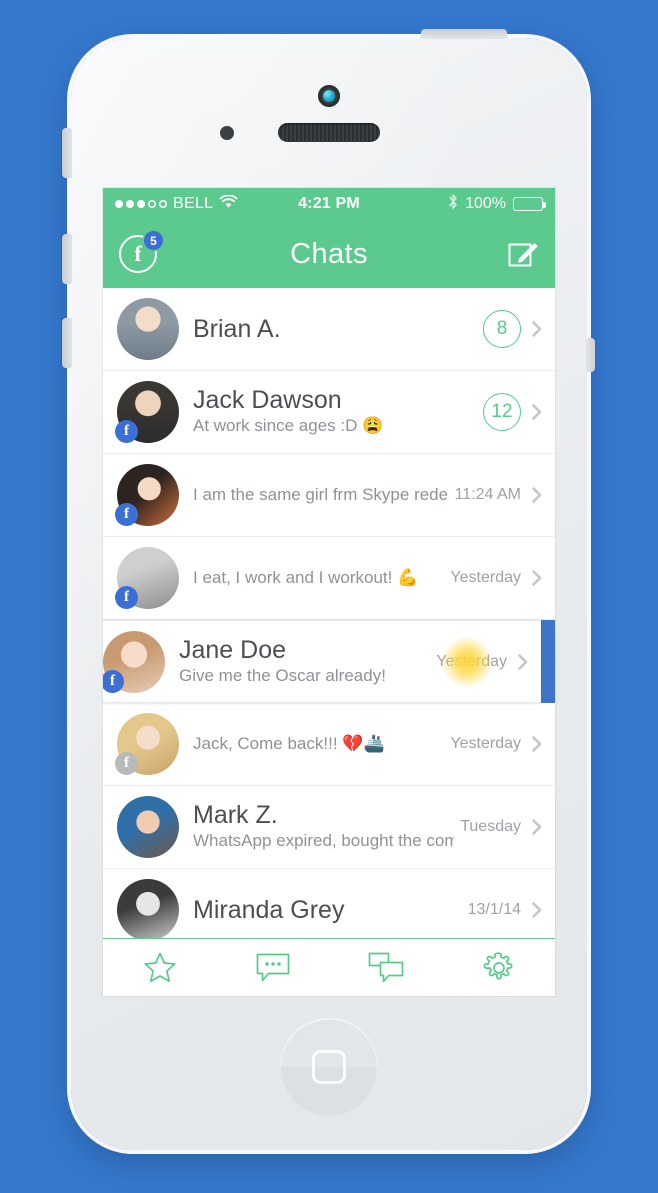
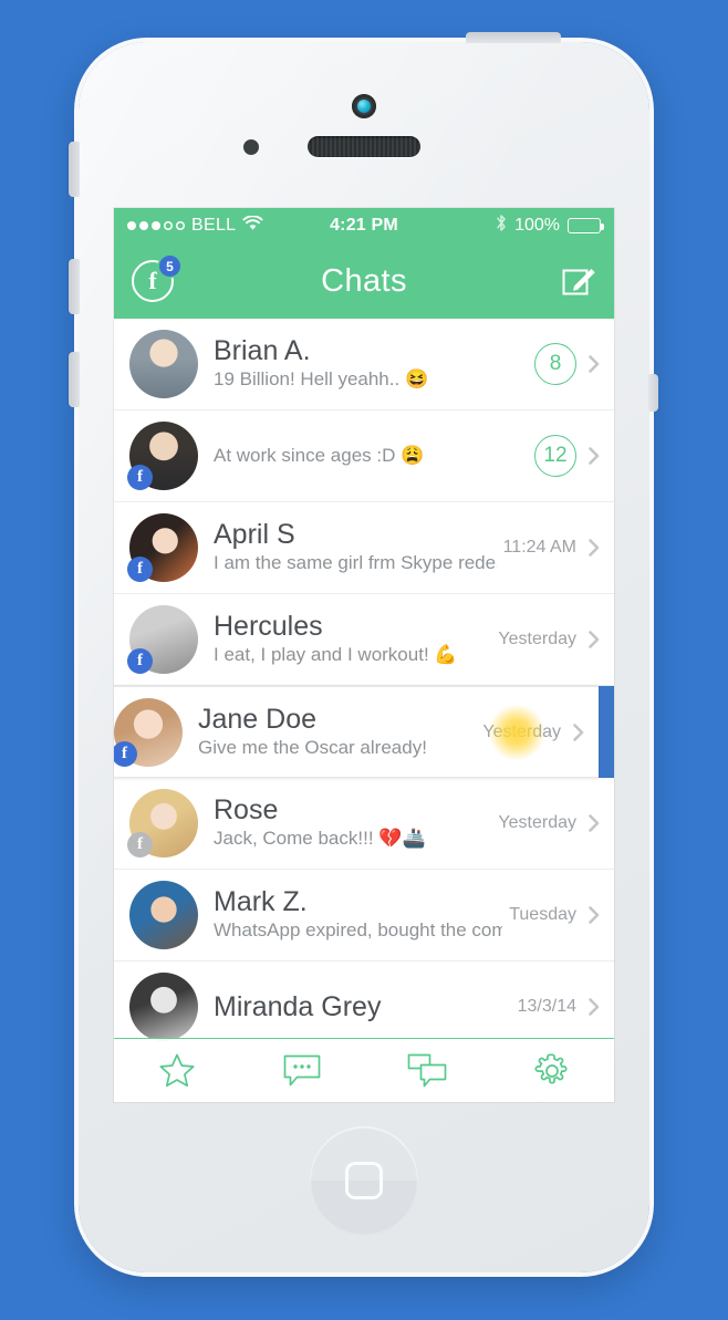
  BELL
  4:21 PM
  100%
  f
  5
  Chats
  Brian A.
+ 19 Billion! Hell yeahh.. 😆
  8
  f
- Jack Dawson
  At work since ages :D 😩
  12
  f
+ April S
  I am the same girl frm Skype rede
  11:24 AM
  f
+ Hercules
- I eat, I work and I workout! 💪
+ I eat, I play and I workout! 💪
  Yesterday
  f
  Jane Doe
  Give me the Oscar already!
  f
+ Rose
  Jack, Come back!!! 💔🚢
  Yesterday
  Mark Z.
  WhatsApp expired, bought the com
  Tuesday
  Miranda Grey
- 13/1/14
+ 13/3/14
